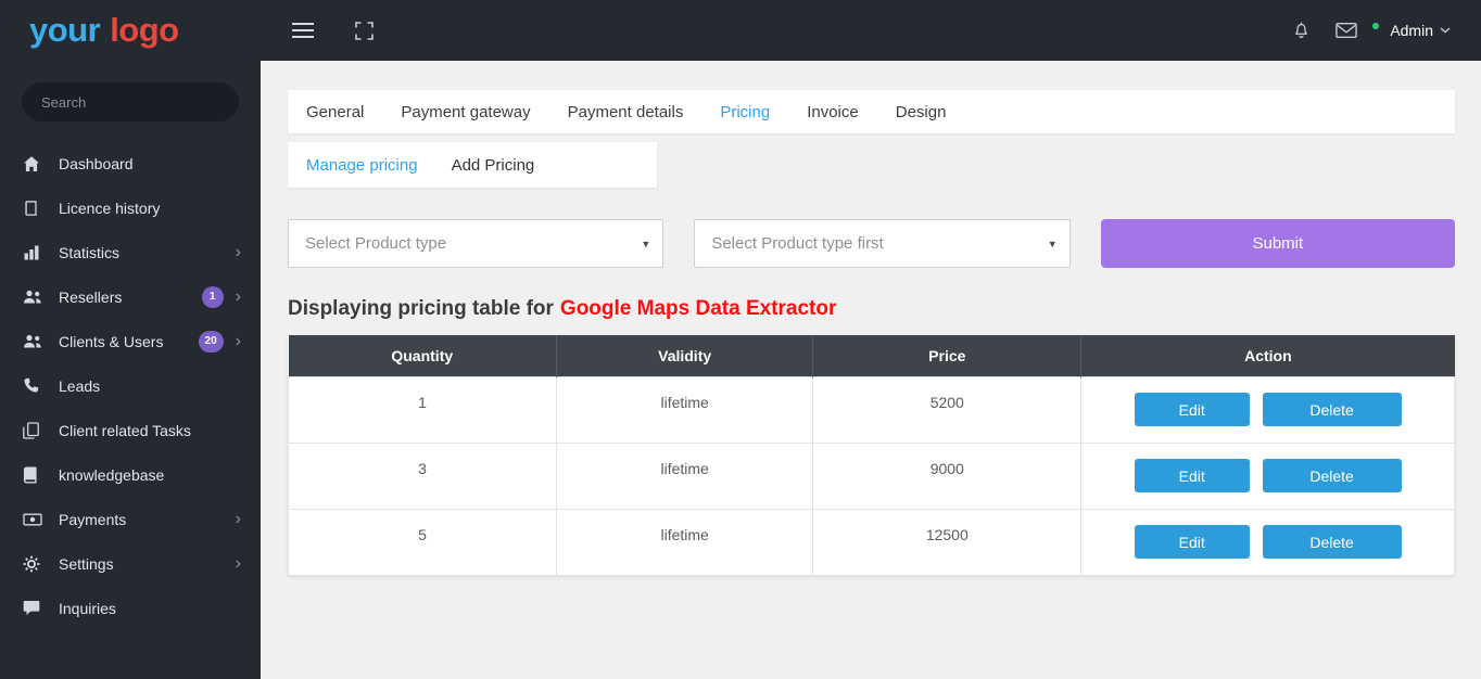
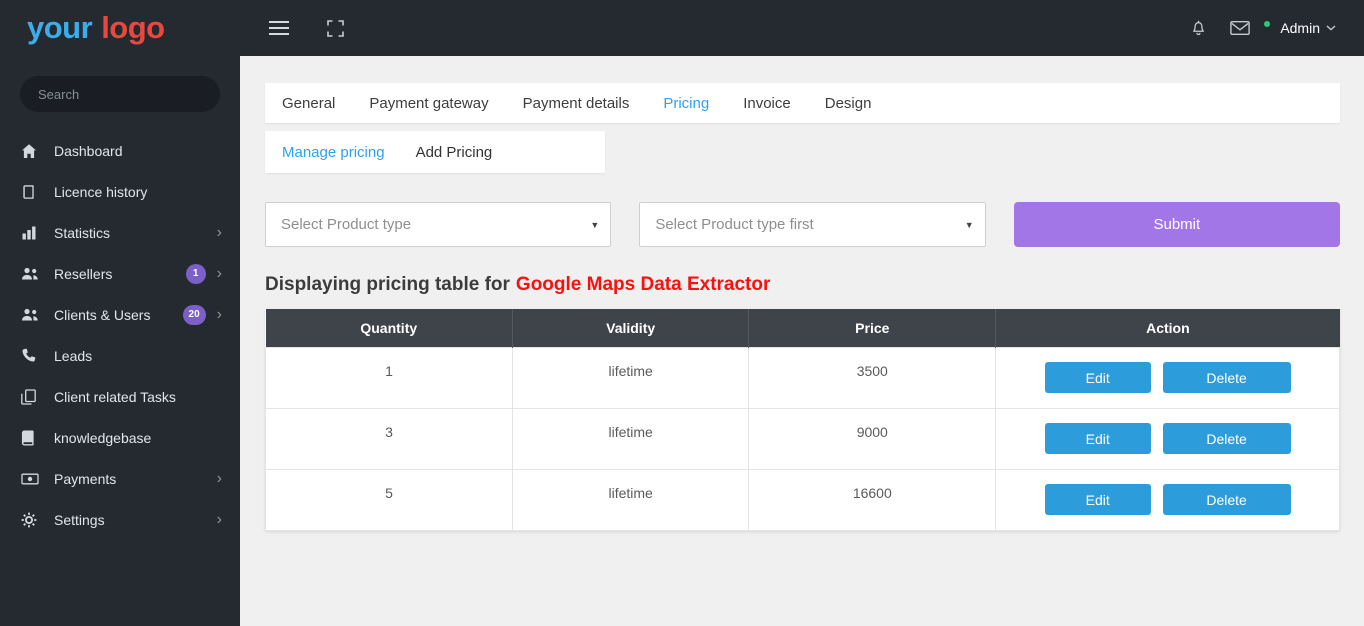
  your
  logo
  Search
  Dashboard
  Licence history
  Statistics
  ›
  Resellers
  1
  ›
  Clients & Users
  20
  ›
  Leads
  Client related Tasks
  knowledgebase
  Payments
  ›
  Settings
  ›
- Inquiries
  Admin
  General
  Payment gateway
  Payment details
  Pricing
  Invoice
  Design
  Manage pricing
  Add Pricing
  Select Product type
  ▼
  Select Product type first
  ▼
  Submit
  Displaying pricing table for Google Maps Data Extractor
  Quantity	Validity	Price	Action
- 1	lifetime	5200	Edit Delete
+ 1	lifetime	3500	Edit Delete
  3	lifetime	9000	Edit Delete
- 5	lifetime	12500	Edit Delete
+ 5	lifetime	16600	Edit Delete
